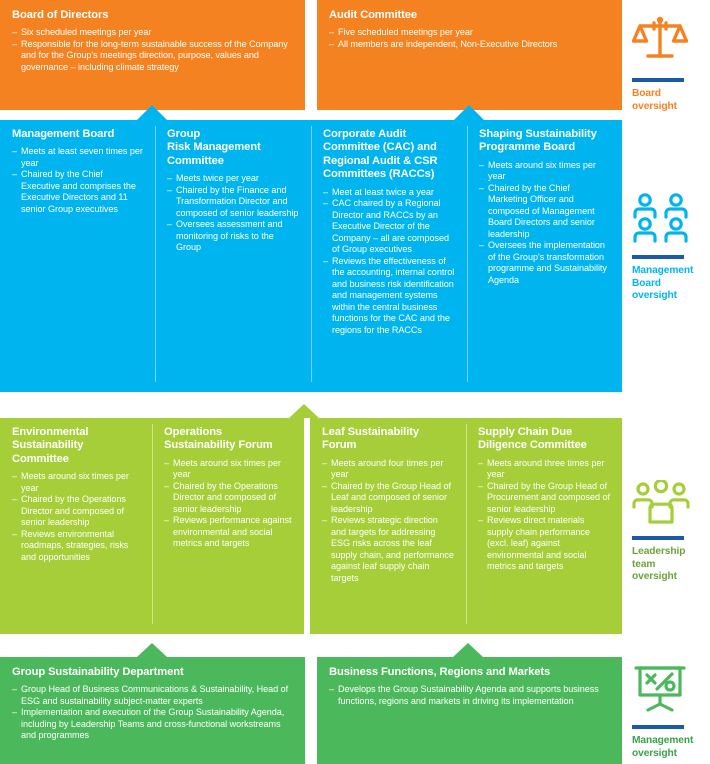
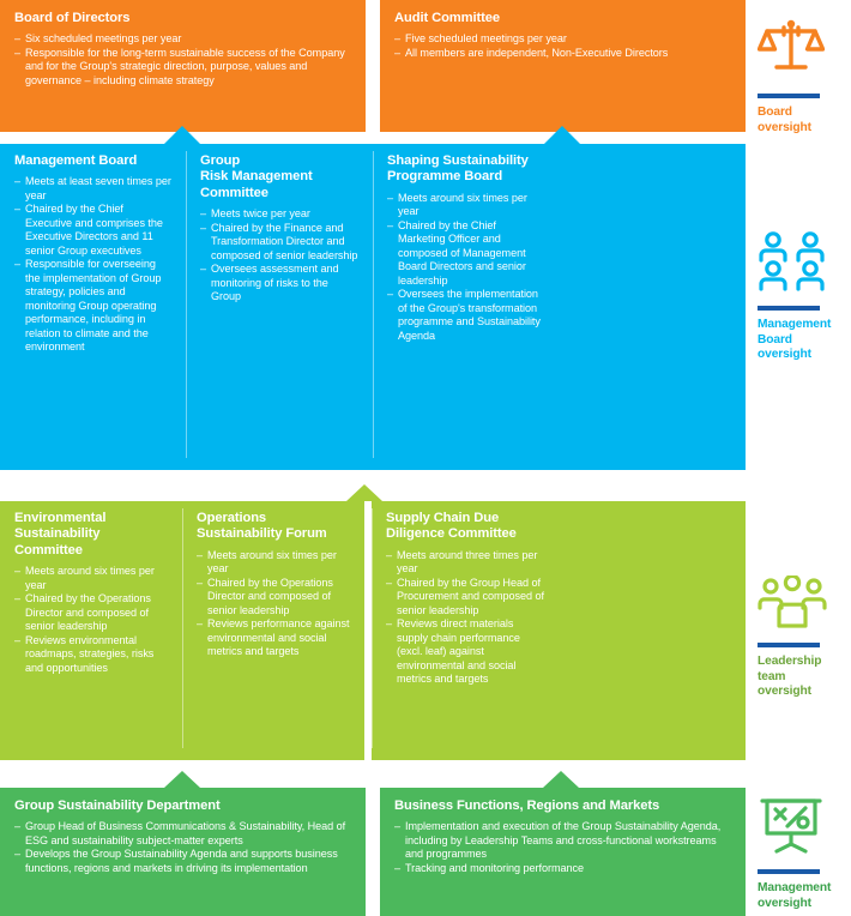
  Board of Directors
  Six scheduled meetings per year
- Responsible for the long-term sustainable success of the Company and for the Group's meetings direction, purpose, values and governance – including climate strategy
+ Responsible for the long-term sustainable success of the Company and for the Group's strategic direction, purpose, values and governance – including climate strategy
  Audit Committee
  Five scheduled meetings per year
  All members are independent, Non-Executive Directors
  Board
  oversight
  Management Board
  Meets at least seven times per year
  Chaired by the Chief Executive and comprises the Executive Directors and 11 senior Group executives
+ Responsible for overseeing the implementation of Group strategy, policies and monitoring Group operating performance, including in relation to climate and the environment
  Group
  Risk Management
  Committee
  Meets twice per year
  Chaired by the Finance and Transformation Director and composed of senior leadership
  Oversees assessment and monitoring of risks to the Group
- Corporate Audit Committee (CAC) and Regional Audit & CSR Committees (RACCs)
- Meet at least twice a year
- CAC chaired by a Regional Director and RACCs by an Executive Director of the Company – all are composed of Group executives
- Reviews the effectiveness of the accounting, internal control and business risk identification and management systems within the central business functions for the CAC and the regions for the RACCs
  Shaping Sustainability Programme Board
  Meets around six times per year
  Chaired by the Chief Marketing Officer and composed of Management Board Directors and senior leadership
  Oversees the implementation of the Group's transformation programme and Sustainability Agenda
  Management
  Board
  oversight
  Environmental Sustainability Committee
  Meets around six times per year
  Chaired by the Operations Director and composed of senior leadership
  Reviews environmental roadmaps, strategies, risks and opportunities
  Operations Sustainability Forum
  Meets around six times per year
  Chaired by the Operations Director and composed of senior leadership
  Reviews performance against environmental and social metrics and targets
- Leaf Sustainability Forum
- Meets around four times per year
- Chaired by the Group Head of Leaf and composed of senior leadership
- Reviews strategic direction and targets for addressing ESG risks across the leaf supply chain, and performance against leaf supply chain targets
  Supply Chain Due Diligence Committee
  Meets around three times per year
  Chaired by the Group Head of Procurement and composed of senior leadership
  Reviews direct materials supply chain performance (excl. leaf) against environmental and social metrics and targets
  Leadership
  team
  oversight
  Group Sustainability Department
  Group Head of Business Communications & Sustainability, Head of ESG and sustainability subject-matter experts
- Implementation and execution of the Group Sustainability Agenda, including by Leadership Teams and cross-functional workstreams and programmes
+ Develops the Group Sustainability Agenda and supports business functions, regions and markets in driving its implementation
  Business Functions, Regions and Markets
- Develops the Group Sustainability Agenda and supports business functions, regions and markets in driving its implementation
+ Implementation and execution of the Group Sustainability Agenda, including by Leadership Teams and cross-functional workstreams and programmes
+ Tracking and monitoring performance
  Management
  oversight
